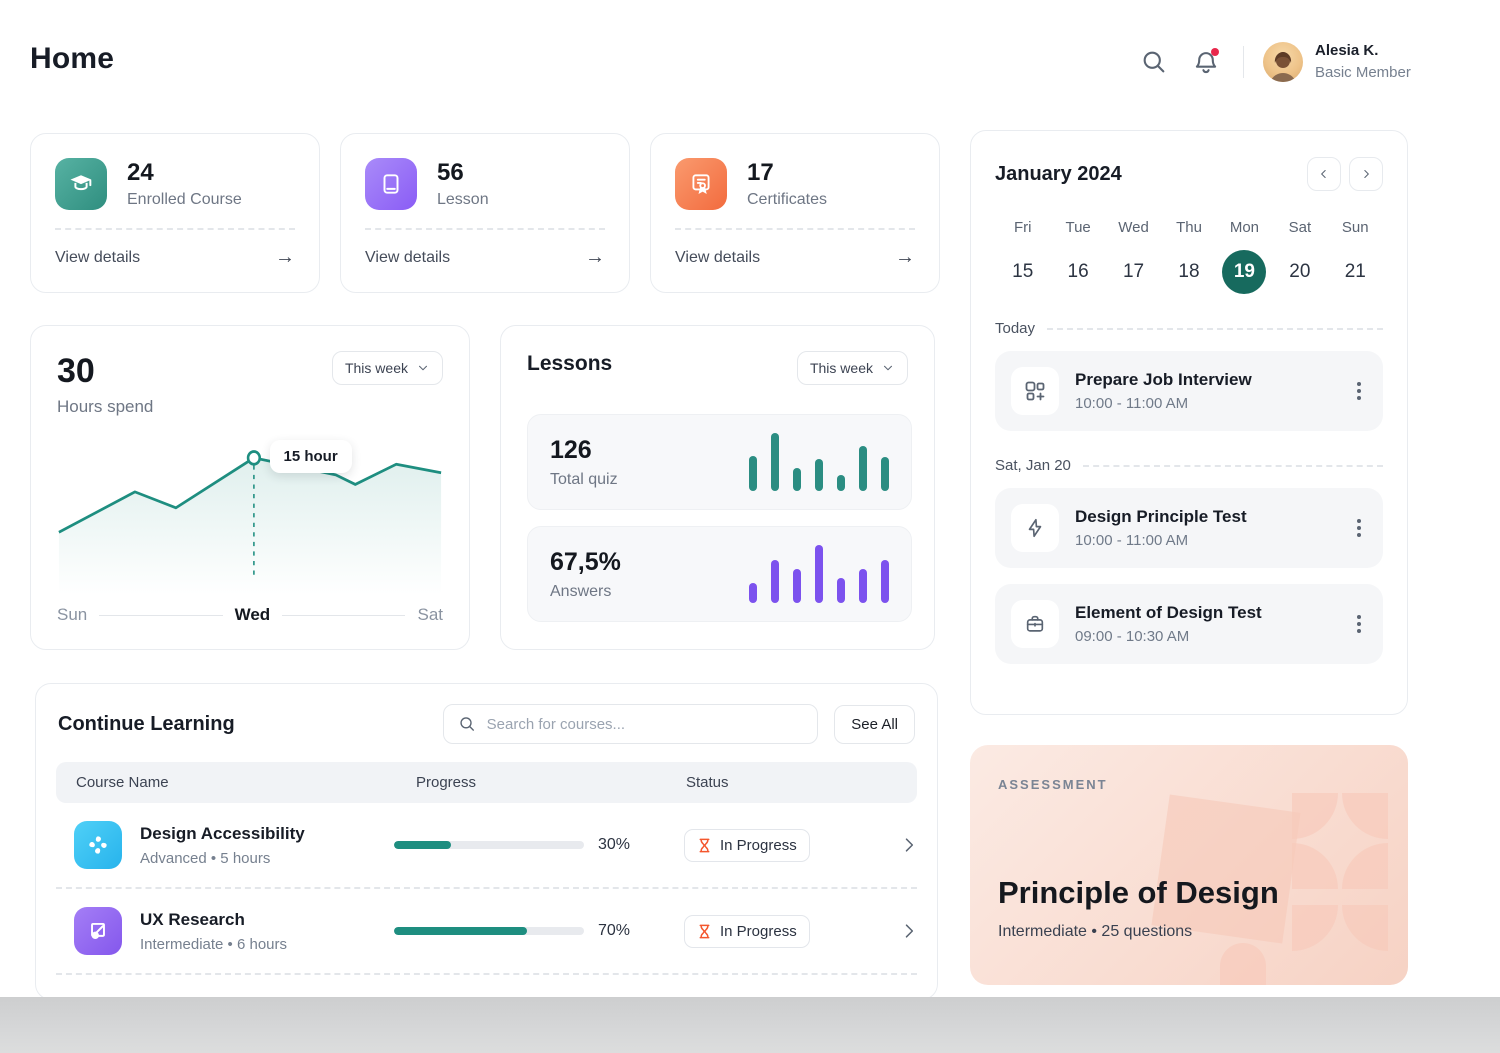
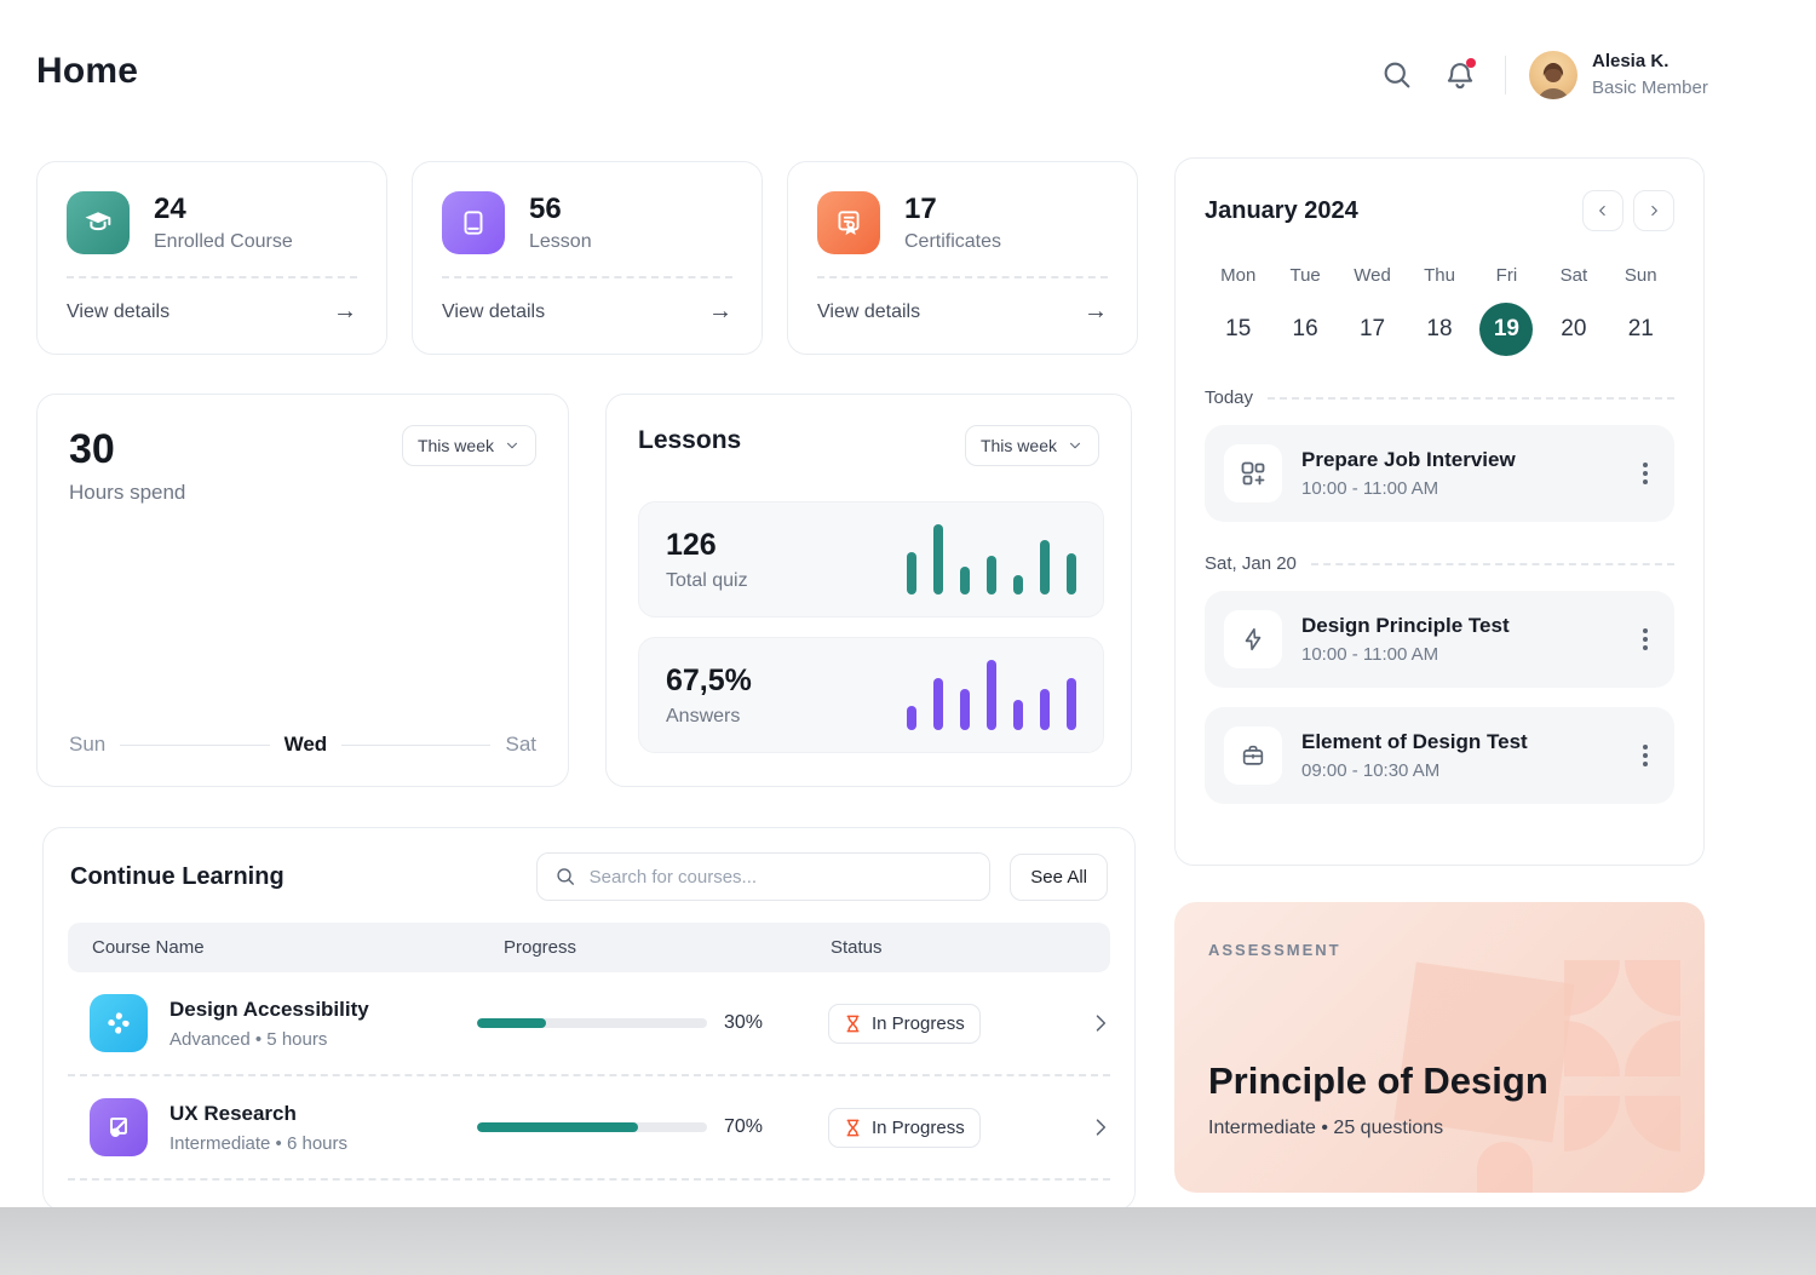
  Home
  Alesia K.
  Basic Member
  24
  Enrolled Course
  View details
  →
  56
  Lesson
  View details
  →
  17
  Certificates
  View details
  →
  30
  Hours spend
  This week
- 15 hour
  Sun
  Wed
  Sat
  Lessons
  This week
  126
  Total quiz
  67,5%
  Answers
  January 2024
- Fri
+ Mon
  Tue
  Wed
  Thu
- Mon
+ Fri
  Sat
  Sun
  15
  16
  17
  18
  19
  20
  21
  Today
  Prepare Job Interview
  10:00 - 11:00 AM
  Sat, Jan 20
  Design Principle Test
  10:00 - 11:00 AM
  Element of Design Test
  09:00 - 10:30 AM
  Continue Learning
  Search for courses...
  See All
  Course Name
  Progress
  Status
  Design Accessibility
  Advanced • 5 hours
  30%
  In Progress
  UX Research
  Intermediate • 6 hours
  70%
  In Progress
  ASSESSMENT
  Principle of Design
  Intermediate • 25 questions
